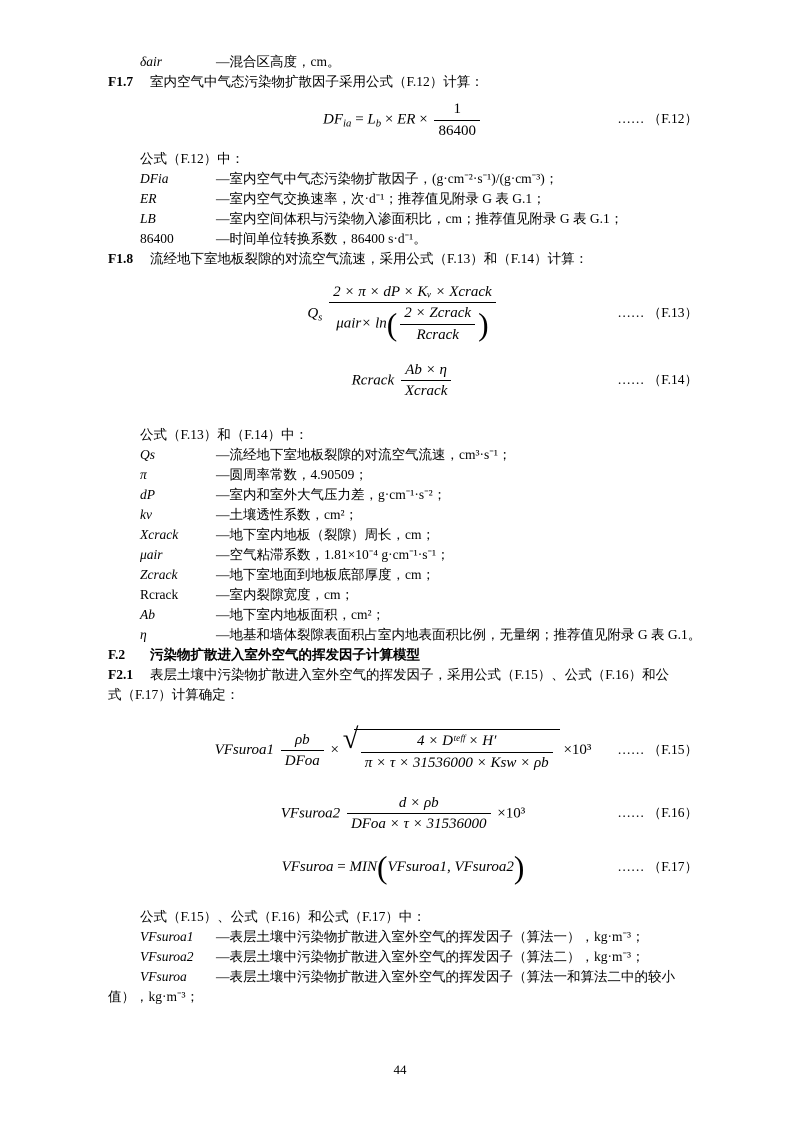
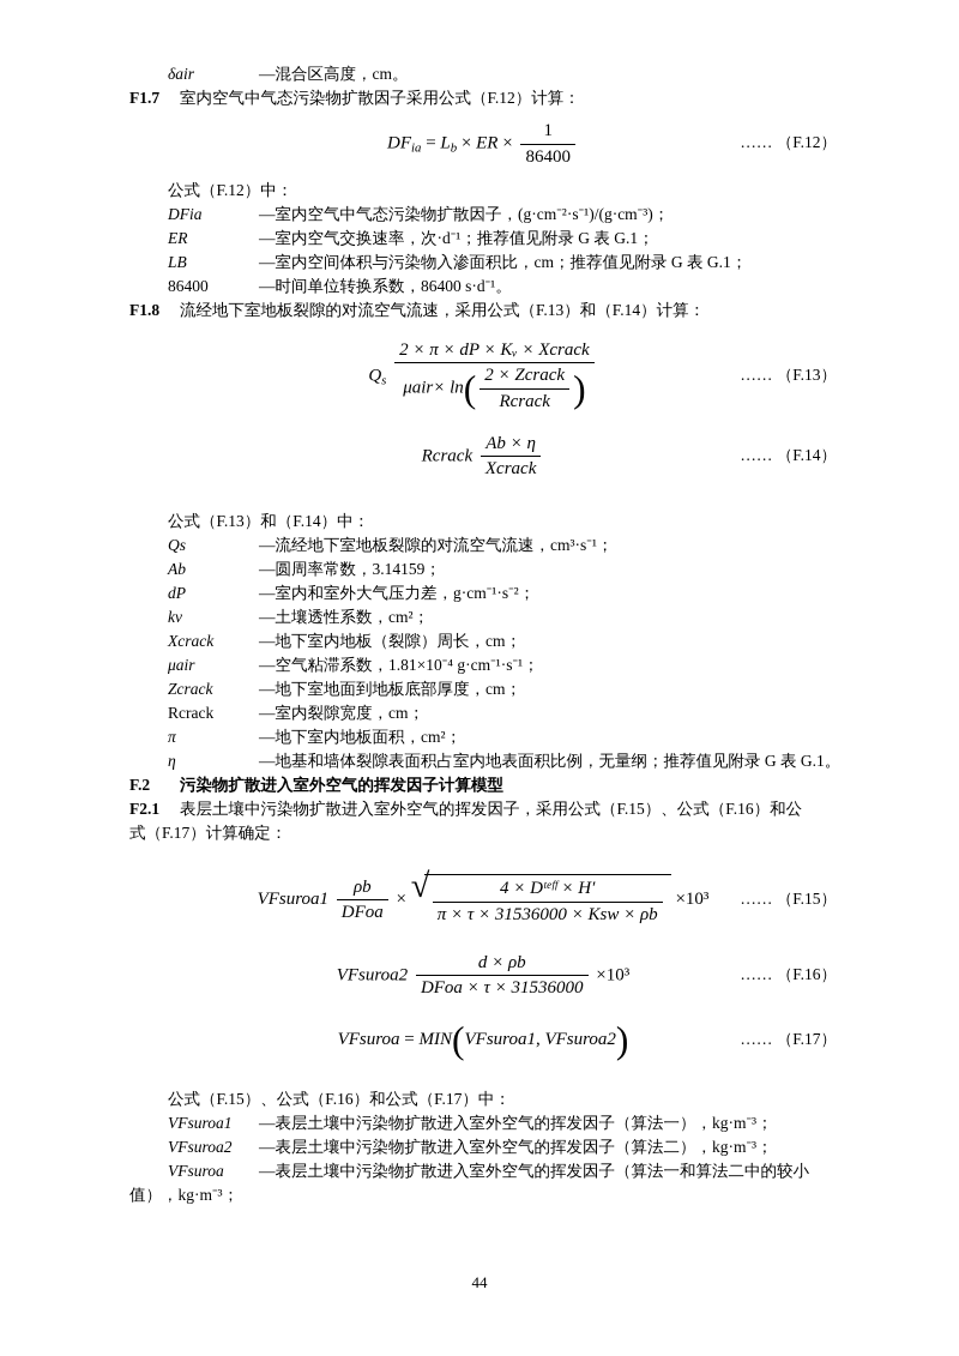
  δair
  —混合区高度，cm。
  F1.7
  室内空气中气态污染物扩散因子采用公式（F.12）计算：
  DFia = Lb × ER ×
  1
  86400
  …… （F.12）
  公式（F.12）中：
  DFia
  —室内空气中气态污染物扩散因子，(g·cm⁻²·s⁻¹)/(g·cm⁻³)；
  ER
  —室内空气交换速率，次·d⁻¹；推荐值见附录 G 表 G.1；
  LB
  —室内空间体积与污染物入渗面积比，cm；推荐值见附录 G 表 G.1；
  86400
  —时间单位转换系数，86400 s·d⁻¹。
  F1.8
  流经地下室地板裂隙的对流空气流速，采用公式（F.13）和（F.14）计算：
  Qs
  2 × π × dP × Kᵥ × Xcrack
  μair× ln(
  2 × Zcrack
  Rcrack
  )
  …… （F.13）
  Rcrack
  Ab × η
  Xcrack
  …… （F.14）
  公式（F.13）和（F.14）中：
  Qs
  —流经地下室地板裂隙的对流空气流速，cm³·s⁻¹；
- π
+ Ab
- —圆周率常数，4.90509；
+ —圆周率常数，3.14159；
  dP
  —室内和室外大气压力差，g·cm⁻¹·s⁻²；
  kv
  —土壤透性系数，cm²；
  Xcrack
  —地下室内地板（裂隙）周长，cm；
  μair
  —空气粘滞系数，1.81×10⁻⁴ g·cm⁻¹·s⁻¹；
  Zcrack
  —地下室地面到地板底部厚度，cm；
  Rcrack
  —室内裂隙宽度，cm；
- Ab
+ π
  —地下室内地板面积，cm²；
  η
  —地基和墙体裂隙表面积占室内地表面积比例，无量纲；推荐值见附录 G 表 G.1。
  F.2
  污染物扩散进入室外空气的挥发因子计算模型
  F2.1
  表层土壤中污染物扩散进入室外空气的挥发因子，采用公式（F.15）、公式（F.16）和公
  式（F.17）计算确定：
  VFsuroa1
  ρb
  DFoa
  ×
  4 × Dᵗᵉᶠᶠ × H′
  π × τ × 31536000 × Ksw × ρb
  ×10³
  …… （F.15）
  VFsuroa2
  d × ρb
  DFoa × τ × 31536000
  ×10³
  …… （F.16）
  VFsuroa = MIN(VFsuroa1, VFsuroa2)
  …… （F.17）
  公式（F.15）、公式（F.16）和公式（F.17）中：
  VFsuroa1
  —表层土壤中污染物扩散进入室外空气的挥发因子（算法一），kg·m⁻³；
  VFsuroa2
  —表层土壤中污染物扩散进入室外空气的挥发因子（算法二），kg·m⁻³；
  VFsuroa
  —表层土壤中污染物扩散进入室外空气的挥发因子（算法一和算法二中的较小
  值），kg·m⁻³；
  44
